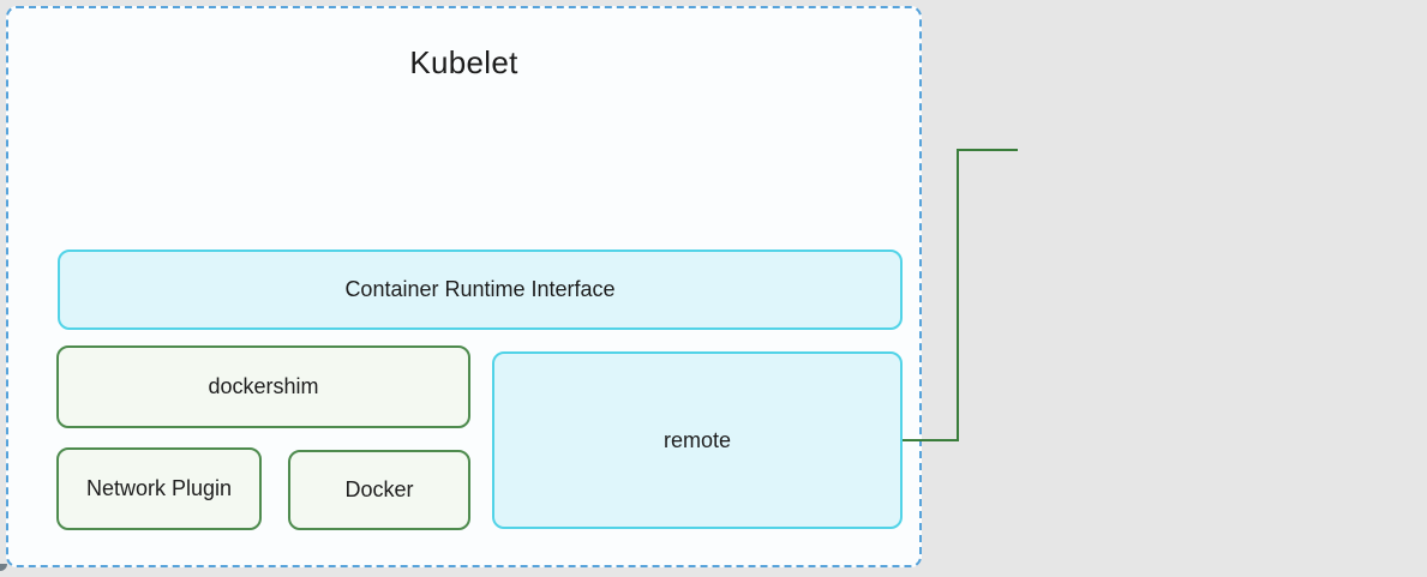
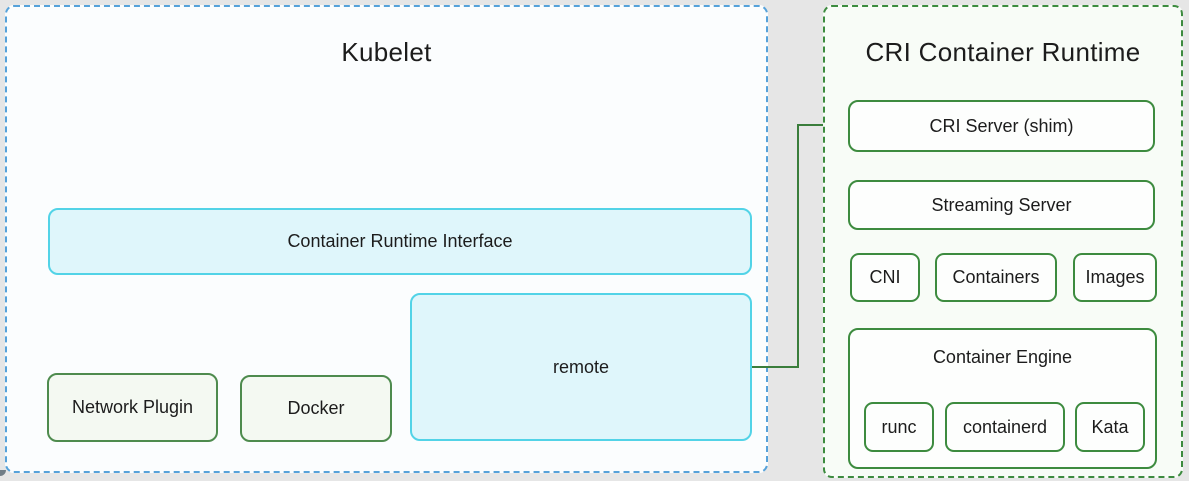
  Kubelet
  Container Runtime Interface
- dockershim
  Network Plugin
  Docker
  remote
+ CRI Container Runtime
+ CRI Server (shim)
+ Streaming Server
+ CNI
+ Containers
+ Images
+ Container Engine
+ runc
+ containerd
+ Kata
